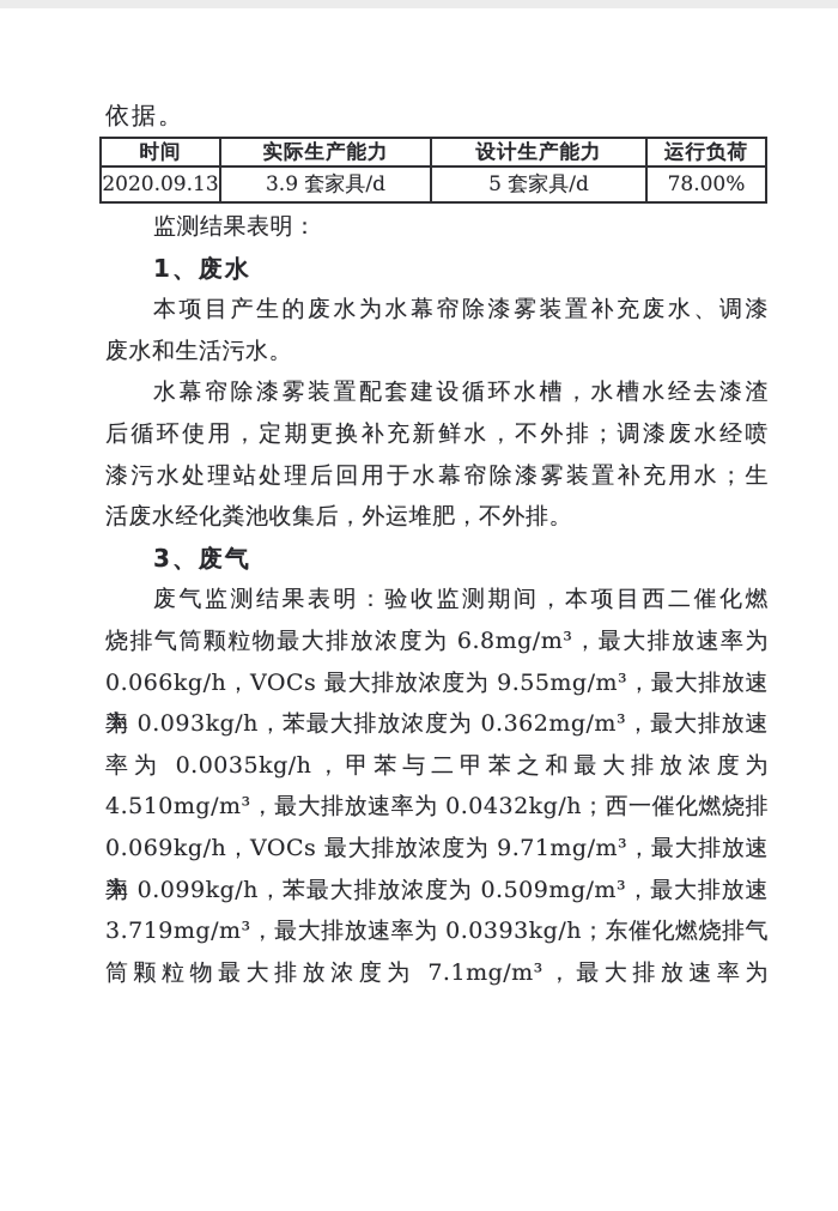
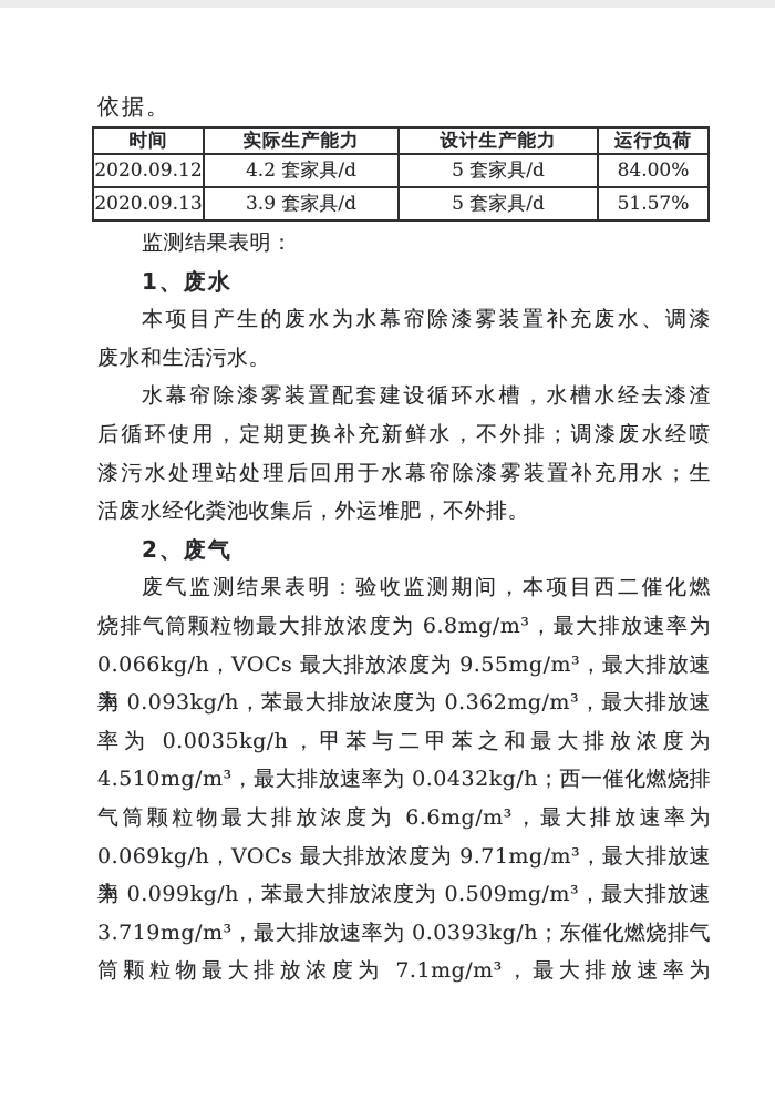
  依据。
  时间	实际生产能力	设计生产能力	运行负荷
+ 2020.09.12	4.2 套家具/d	5 套家具/d	84.00%
- 2020.09.13	3.9 套家具/d	5 套家具/d	78.00%
+ 2020.09.13	3.9 套家具/d	5 套家具/d	51.57%
  监测结果表明：
  1、废水
  本项目产生的废水为水幕帘除漆雾装置补充废水、调漆
  废水和生活污水。
  水幕帘除漆雾装置配套建设循环水槽，水槽水经去漆渣
  后循环使用，定期更换补充新鲜水，不外排；调漆废水经喷
  漆污水处理站处理后回用于水幕帘除漆雾装置补充用水；生
  活废水经化粪池收集后，外运堆肥，不外排。
- 3、废气
+ 2、废气
  废气监测结果表明：验收监测期间，本项目西二催化燃
  烧排气筒颗粒物最大排放浓度为 6.8mg/m³，最大排放速率为
  0.066kg/h，VOCs 最大排放浓度为 9.55mg/m³，最大排放速率
  为 0.093kg/h，苯最大排放浓度为 0.362mg/m³，最大排放速
  率为 0.0035kg/h，甲苯与二甲苯之和最大排放浓度为
  4.510mg/m³，最大排放速率为 0.0432kg/h；西一催化燃烧排
+ 气筒颗粒物最大排放浓度为 6.6mg/m³，最大排放速率为
  0.069kg/h，VOCs 最大排放浓度为 9.71mg/m³，最大排放速率
  为 0.099kg/h，苯最大排放浓度为 0.509mg/m³，最大排放速
  3.719mg/m³，最大排放速率为 0.0393kg/h；东催化燃烧排气
  筒颗粒物最大排放浓度为 7.1mg/m³，最大排放速率为
